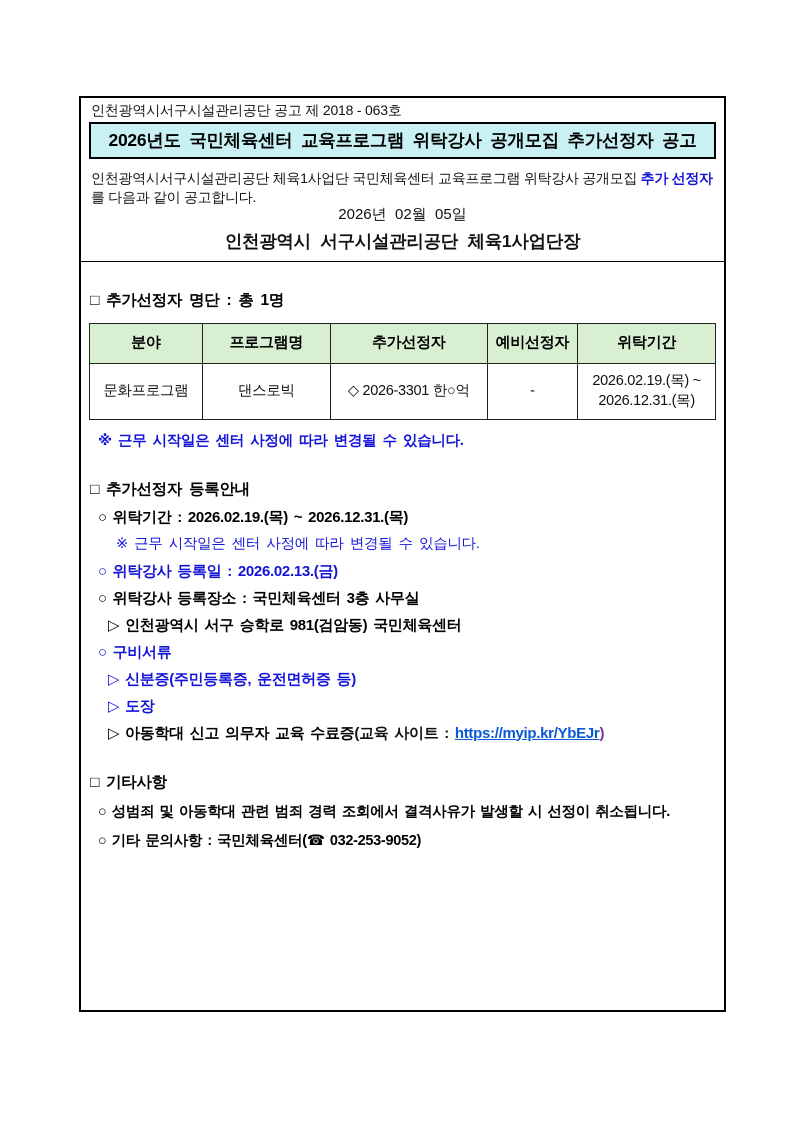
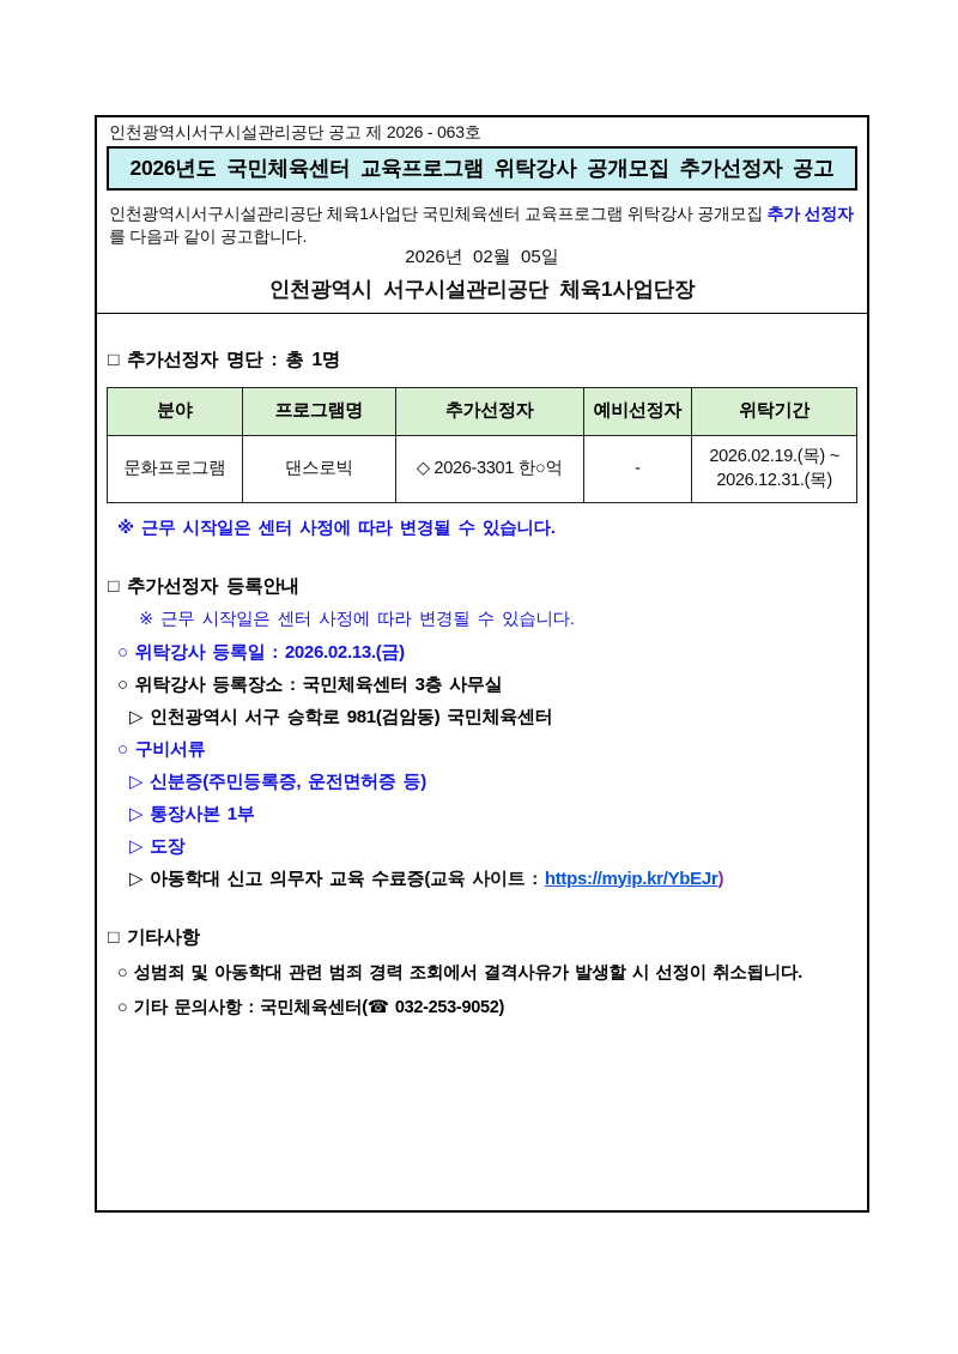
- 인천광역시서구시설관리공단 공고 제 2018 - 063호
+ 인천광역시서구시설관리공단 공고 제 2026 - 063호
  2026년도 국민체육센터 교육프로그램 위탁강사 공개모집 추가선정자 공고
  인천광역시서구시설관리공단 체육1사업단 국민체육센터 교육프로그램 위탁강사 공개모집 추가 선정자
  를 다음과 같이 공고합니다.
  2026년 02월 05일
  인천광역시 서구시설관리공단 체육1사업단장
  □ 추가선정자 명단 : 총 1명
  분야	프로그램명	추가선정자	예비선정자	위탁기간
  문화프로그램	댄스로빅	◇ 2026-3301 한○억	-	2026.02.19.(목) ~ 2026.12.31.(목)
  ※ 근무 시작일은 센터 사정에 따라 변경될 수 있습니다.
  □ 추가선정자 등록안내
- ○ 위탁기간 : 2026.02.19.(목) ~ 2026.12.31.(목)
  ※ 근무 시작일은 센터 사정에 따라 변경될 수 있습니다.
  ○ 위탁강사 등록일 : 2026.02.13.(금)
  ○ 위탁강사 등록장소 : 국민체육센터 3층 사무실
  ▷ 인천광역시 서구 승학로 981(검암동) 국민체육센터
  ○ 구비서류
  ▷ 신분증(주민등록증, 운전면허증 등)
+ ▷ 통장사본 1부
  ▷ 도장
  ▷ 아동학대 신고 의무자 교육 수료증(교육 사이트 : https://myip.kr/YbEJr)
  □ 기타사항
  ○ 성범죄 및 아동학대 관련 범죄 경력 조회에서 결격사유가 발생할 시 선정이 취소됩니다.
  ○ 기타 문의사항 : 국민체육센터(☎ 032-253-9052)
